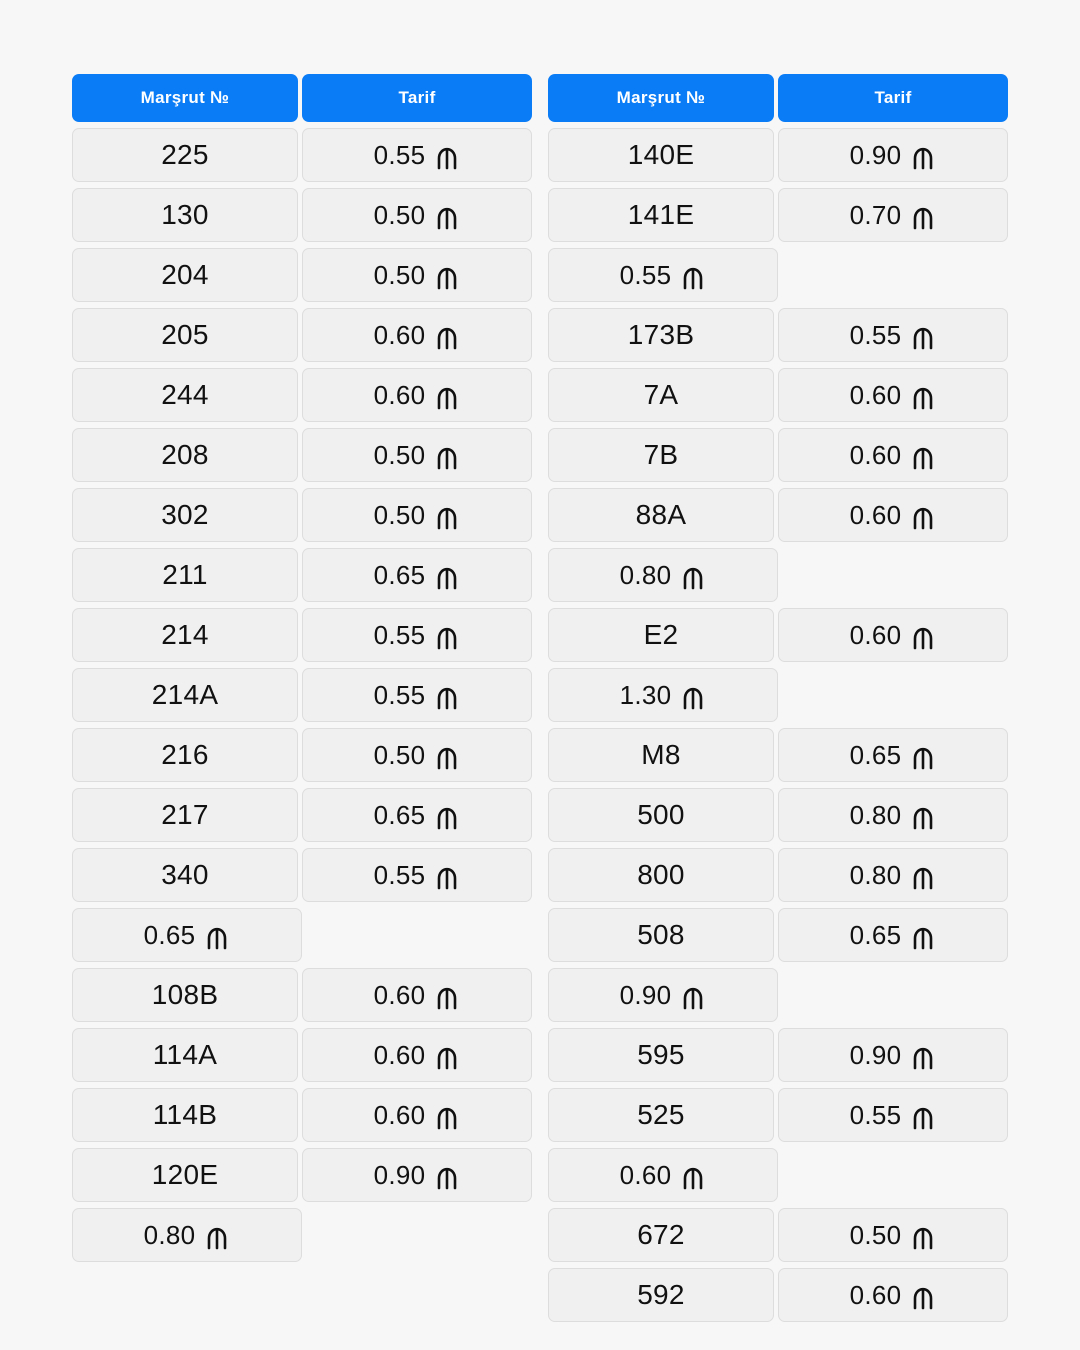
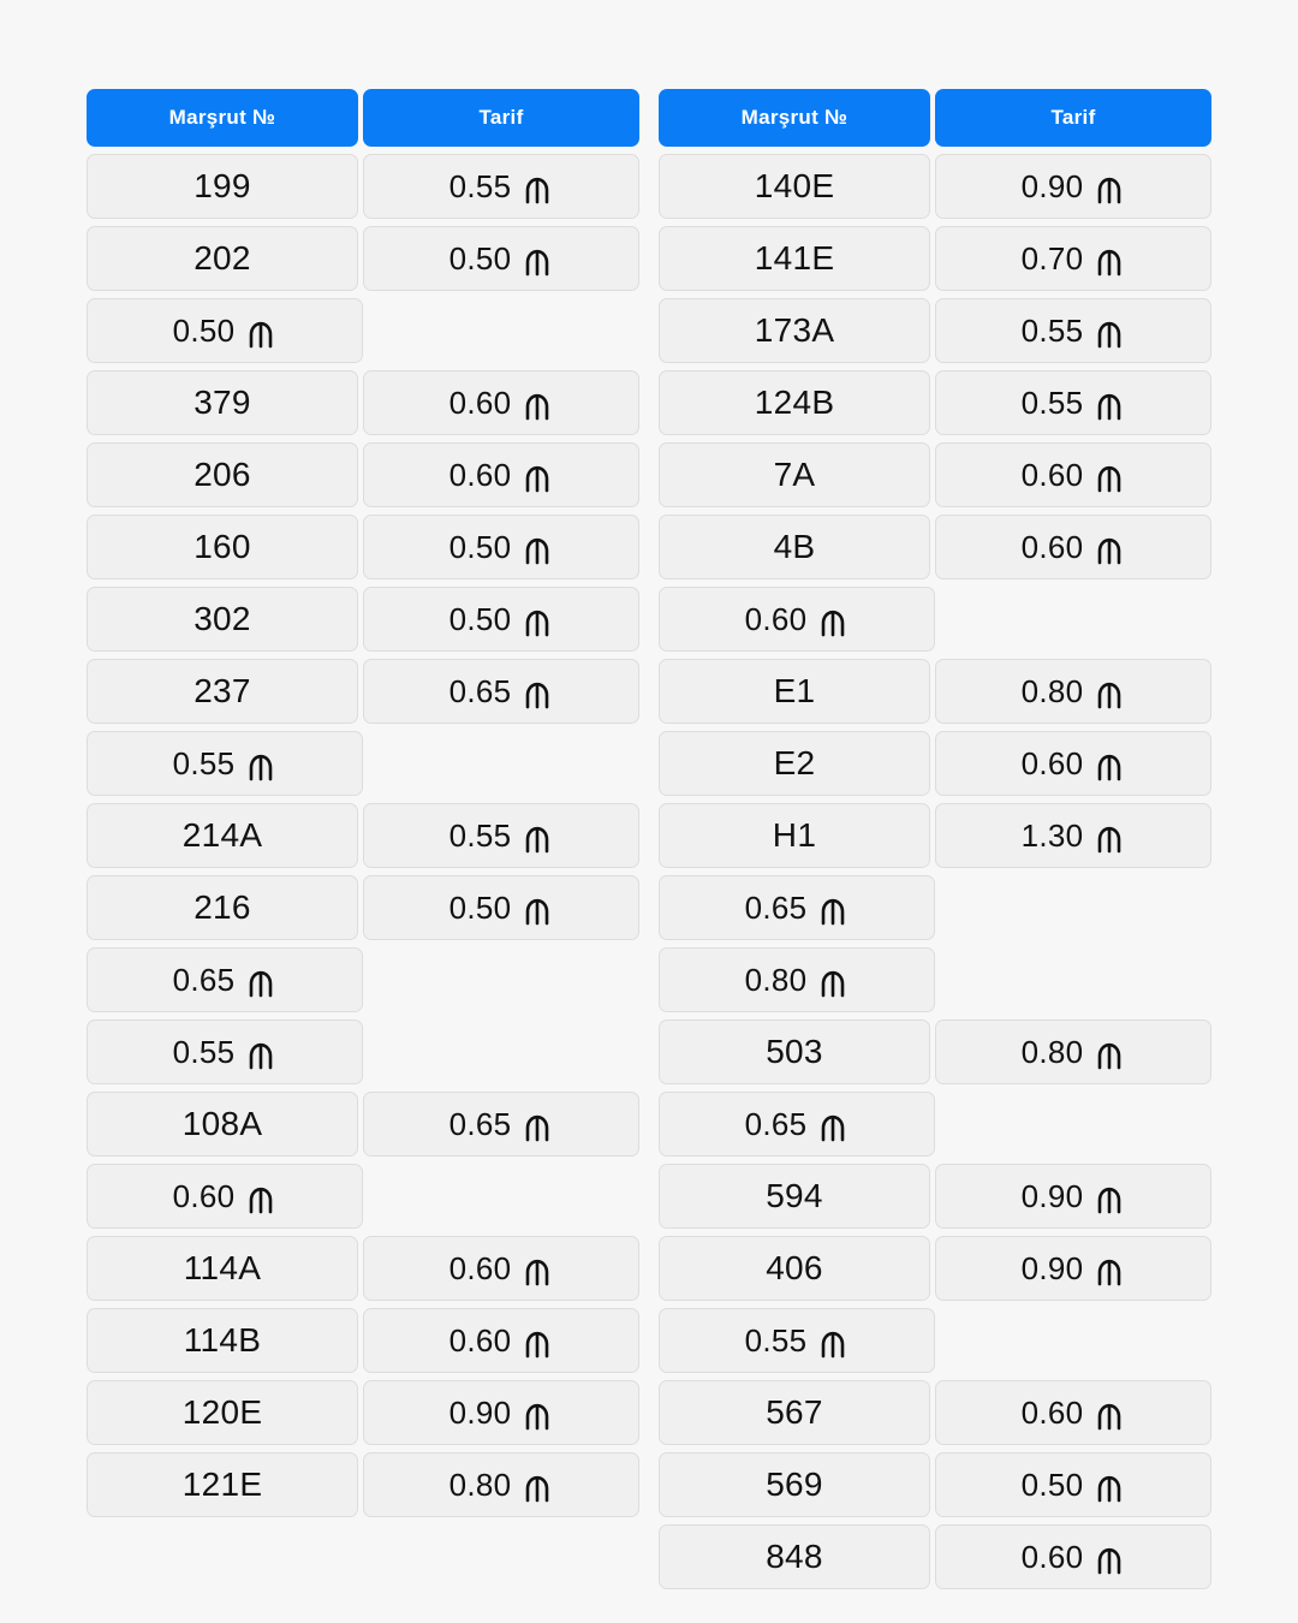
  Marşrut №
  Tarif
- 225
+ 199
  0.55
- 130
+ 202
  0.50
- 204
  0.50
- 205
+ 379
  0.60
- 244
+ 206
  0.60
- 208
+ 160
  0.50
  302
  0.50
- 211
+ 237
  0.65
- 214
  0.55
  214A
  0.55
  216
  0.50
- 217
  0.65
- 340
  0.55
+ 108A
  0.65
- 108B
  0.60
  114A
  0.60
  114B
  0.60
  120E
  0.90
+ 121E
  0.80
  Marşrut №
  Tarif
  140E
  0.90
  141E
  0.70
+ 173A
  0.55
- 173B
+ 124B
  0.55
  7A
  0.60
- 7B
+ 4B
  0.60
- 88A
  0.60
+ E1
  0.80
  E2
  0.60
+ H1
  1.30
- M8
  0.65
- 500
  0.80
- 800
+ 503
  0.80
- 508
  0.65
+ 594
  0.90
- 595
+ 406
  0.90
- 525
  0.55
+ 567
  0.60
- 672
+ 569
  0.50
- 592
+ 848
  0.60
